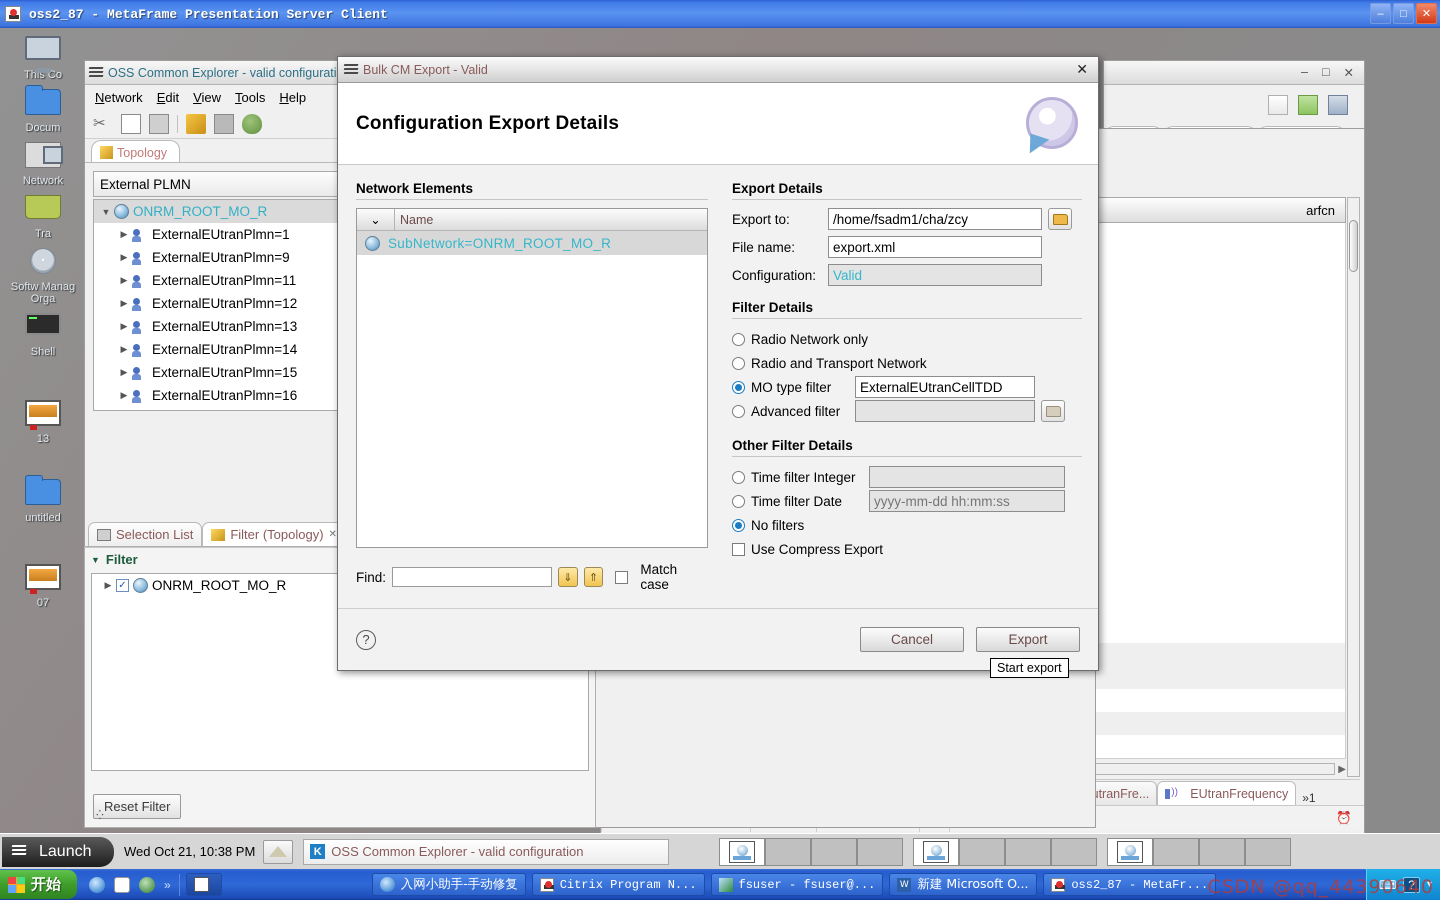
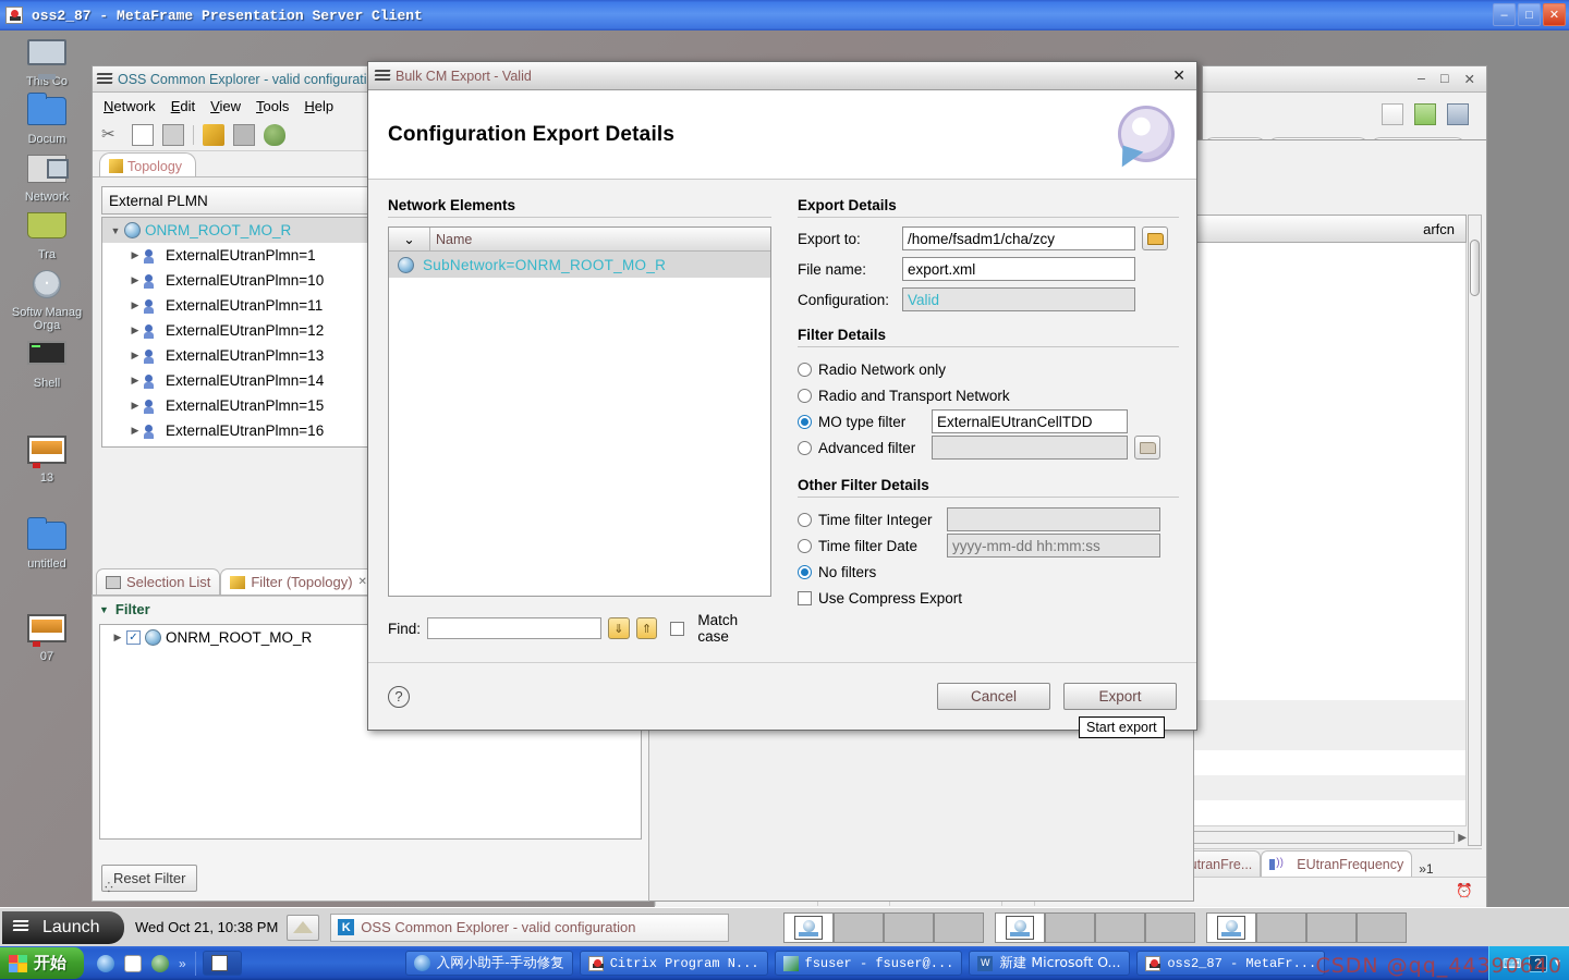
  oss2_87 - MetaFrame Presentation Server Client
  –
  □
  ✕
  This Co
  Docum
  Network
  Tra
  Softw Manag Orga
  Shell
  13
  untitled
  07
  –
  □
  ✕
  arfcn
  ▶
  EUtranFrequency
  »1
  ⏰
  OSS Common Explorer - valid configurati
  Network
  Edit
  View
  Tools
  Help
  ✂
  Topology
  External PLMN
  ▼
  ONRM_ROOT_MO_R
  ▶
  ExternalEUtranPlmn=1
  ▶
- ExternalEUtranPlmn=9
+ ExternalEUtranPlmn=10
  ▶
  ExternalEUtranPlmn=11
  ▶
  ExternalEUtranPlmn=12
  ▶
  ExternalEUtranPlmn=13
  ▶
  ExternalEUtranPlmn=14
  ▶
  ExternalEUtranPlmn=15
  ▶
  ExternalEUtranPlmn=16
  Selection List
  Filter (Topology)
  ✕
  ▼
  Filter
  ▶
  ✓
  ONRM_ROOT_MO_R
  Reset Filter
  ⁛
  Bulk CM Export - Valid
  ✕
  Configuration Export Details
  Network Elements
  ⌄
  Name
  SubNetwork=ONRM_ROOT_MO_R
  Find:
  ⇓
  ⇑
  Match case
  Export Details
  Export to:
  /home/fsadm1/cha/zcy
  File name:
  export.xml
  Configuration:
  Valid
  Filter Details
  Radio Network only
  Radio and Transport Network
  MO type filter
  ExternalEUtranCellTDD
  Advanced filter
  Other Filter Details
  Time filter Integer
  Time filter Date
  yyyy-mm-dd hh:mm:ss
  No filters
  Use Compress Export
  ?
  Cancel
  Export
  Start export
  Launch
  Wed Oct 21, 10:38 PM
  K
  OSS Common Explorer - valid configuration
  开始
  »
  入网小助手-手动修复
  Citrix Program N...
  fsuser - fsuser@...
  W
  新建 Microsoft O...
  oss2_87 - MetaFr...
  ⌨
  ?
  ▾
  CSDN @qq_44390640
